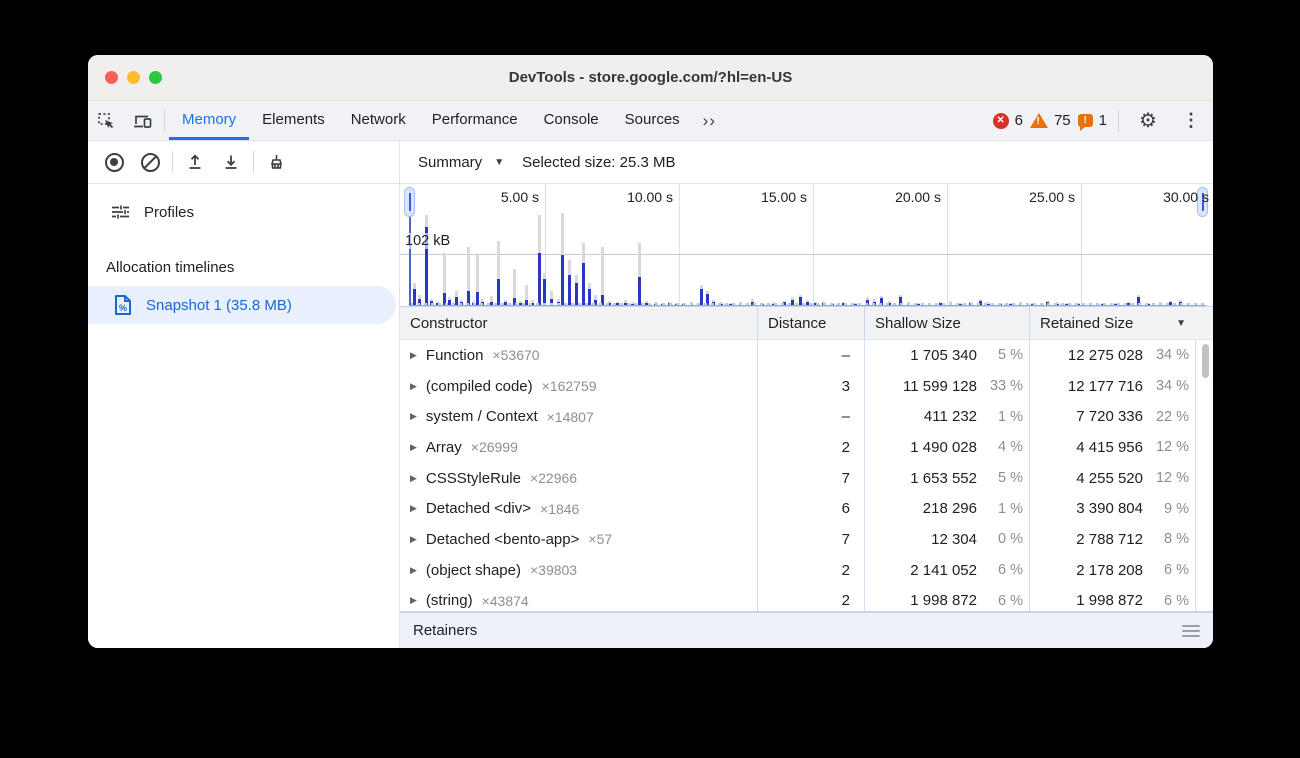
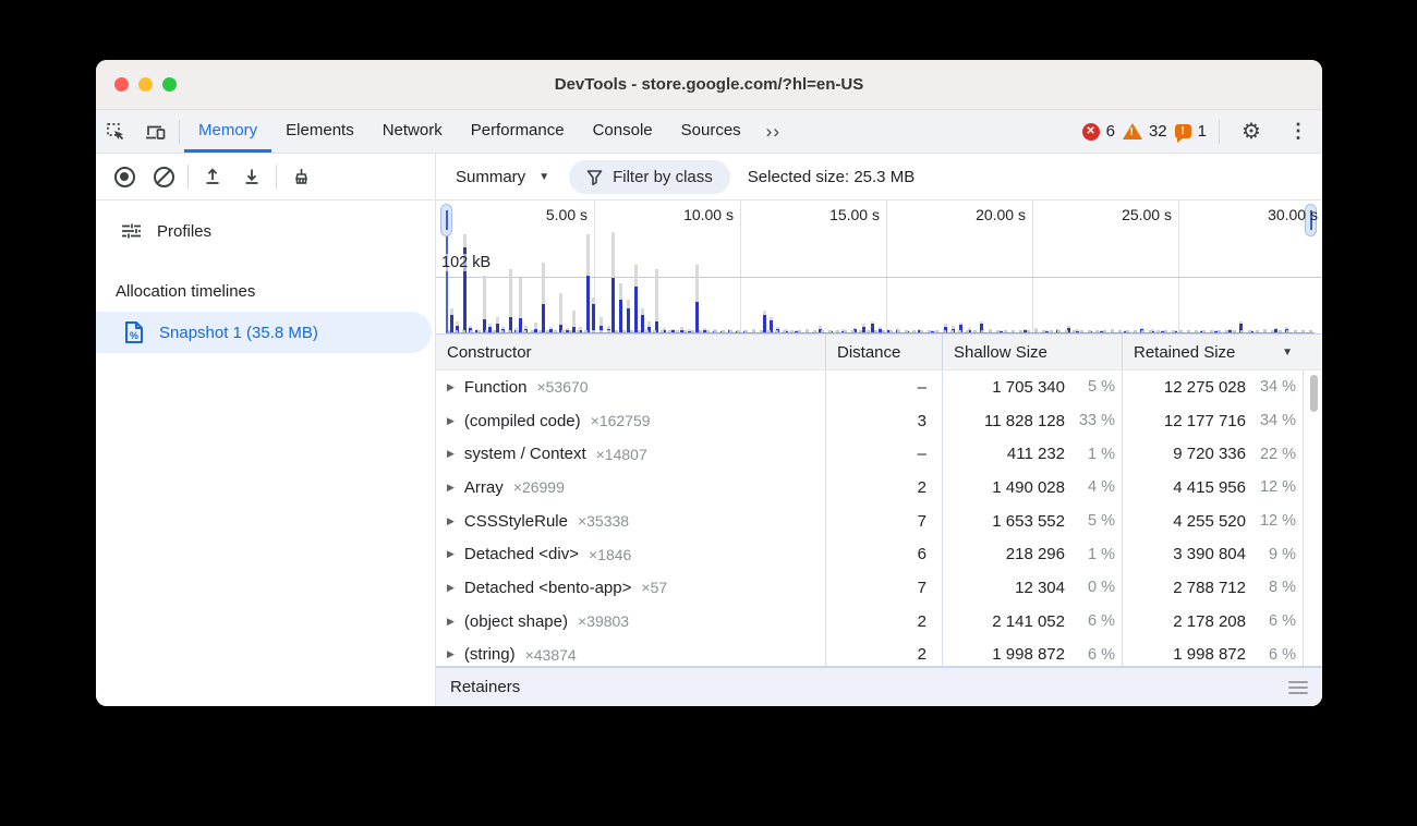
  DevTools - store.google.com/?hl=en-US
  Memory
  Elements
  Network
  Performance
  Console
  Sources
  ››
  ✕
  6
- 75
+ 32
  !
  1
  ⚙
  ⋮
  Summary
  ▼
+ Filter by class
  Selected size: 25.3 MB
  Profiles
  Allocation timelines
  %
  Snapshot 1 (35.8 MB)
  102 kB
  5.00 s
  10.00 s
  15.00 s
  20.00 s
  25.00 s
  30.00 s
  Constructor
  Distance
  Shallow Size
  Retained Size
  ▼
  ▶
  Function
  ×53670
  –
  1 705 340
  5 %
  12 275 028
  34 %
  ▶
  (compiled code)
  ×162759
  3
- 11 599 128
+ 11 828 128
  33 %
  12 177 716
  34 %
  ▶
  system / Context
  ×14807
  –
  411 232
  1 %
- 7 720 336
+ 9 720 336
  22 %
  ▶
  Array
  ×26999
  2
  1 490 028
  4 %
  4 415 956
  12 %
  ▶
  CSSStyleRule
- ×22966
+ ×35338
  7
  1 653 552
  5 %
  4 255 520
  12 %
  ▶
  Detached <div>
  ×1846
  6
  218 296
  1 %
  3 390 804
  9 %
  ▶
  Detached <bento-app>
  ×57
  7
  12 304
  0 %
  2 788 712
  8 %
  ▶
  (object shape)
  ×39803
  2
  2 141 052
  6 %
  2 178 208
  6 %
  ▶
  (string)
  ×43874
  2
  1 998 872
  6 %
  1 998 872
  6 %
  Retainers
